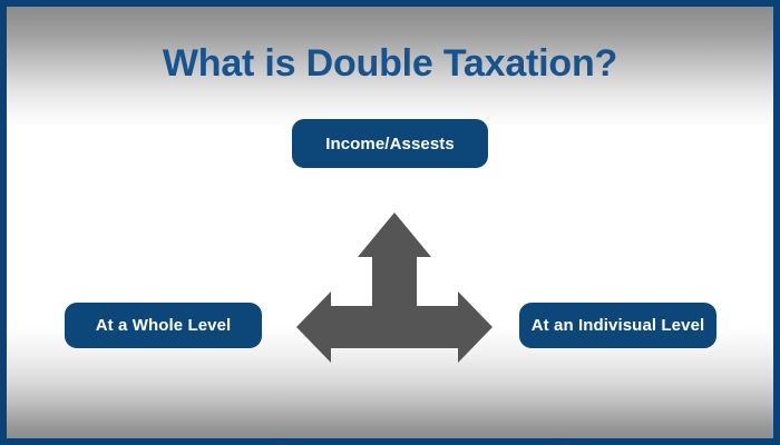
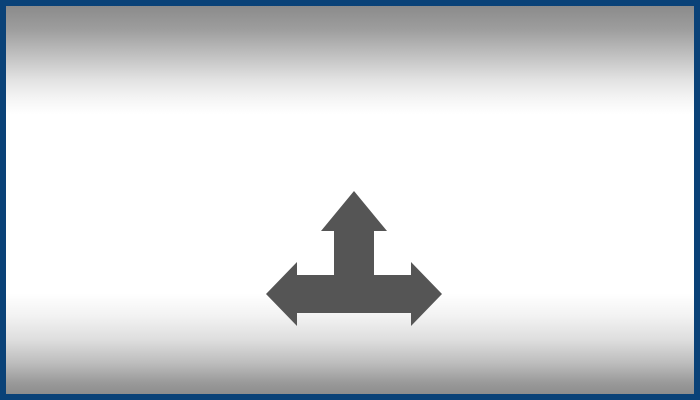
- What is Double Taxation?
- Income/Assests
- At a Whole Level
- At an Indivisual Level
